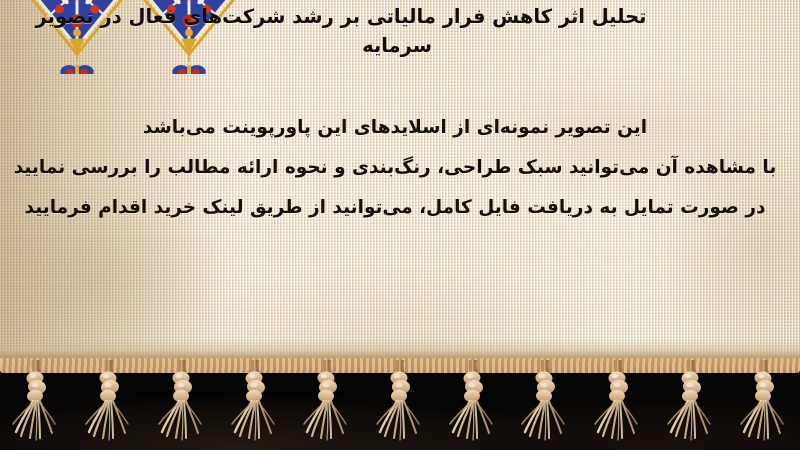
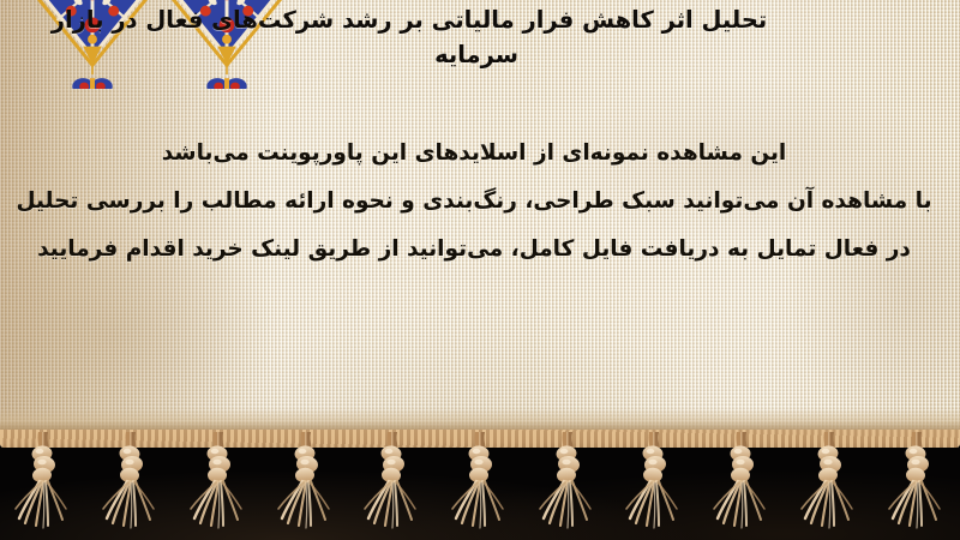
- تحلیل اثر کاهش فرار مالیاتی بر رشد شرکت‌های فعال در تصویر
+ تحلیل اثر کاهش فرار مالیاتی بر رشد شرکت‌های فعال در بازار
  سرمایه
- این تصویر نمونه‌ای از اسلایدهای این پاورپوینت می‌باشد
+ این مشاهده نمونه‌ای از اسلایدهای این پاورپوینت می‌باشد
- با مشاهده آن می‌توانید سبک طراحی، رنگ‌بندی و نحوه ارائه مطالب را بررسی نمایید
+ با مشاهده آن می‌توانید سبک طراحی، رنگ‌بندی و نحوه ارائه مطالب را بررسی تحلیل
- در صورت تمایل به دریافت فایل کامل، می‌توانید از طریق لینک خرید اقدام فرمایید
+ در فعال تمایل به دریافت فایل کامل، می‌توانید از طریق لینک خرید اقدام فرمایید
